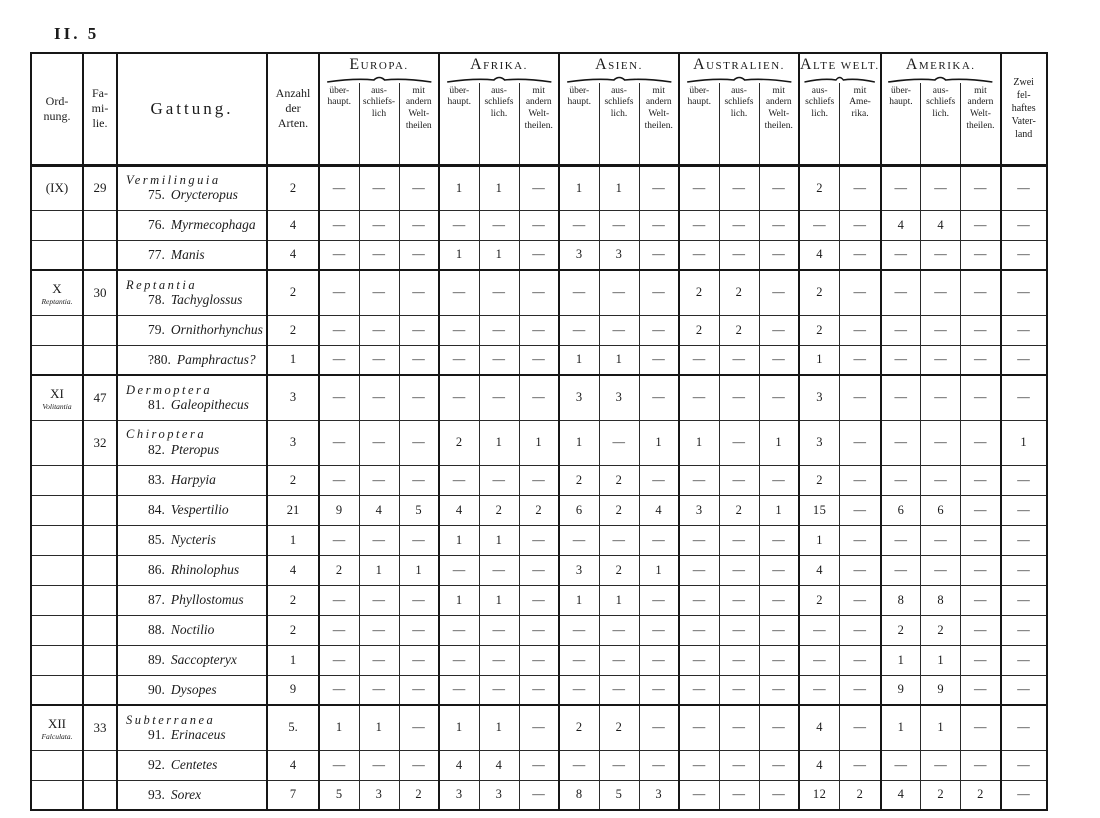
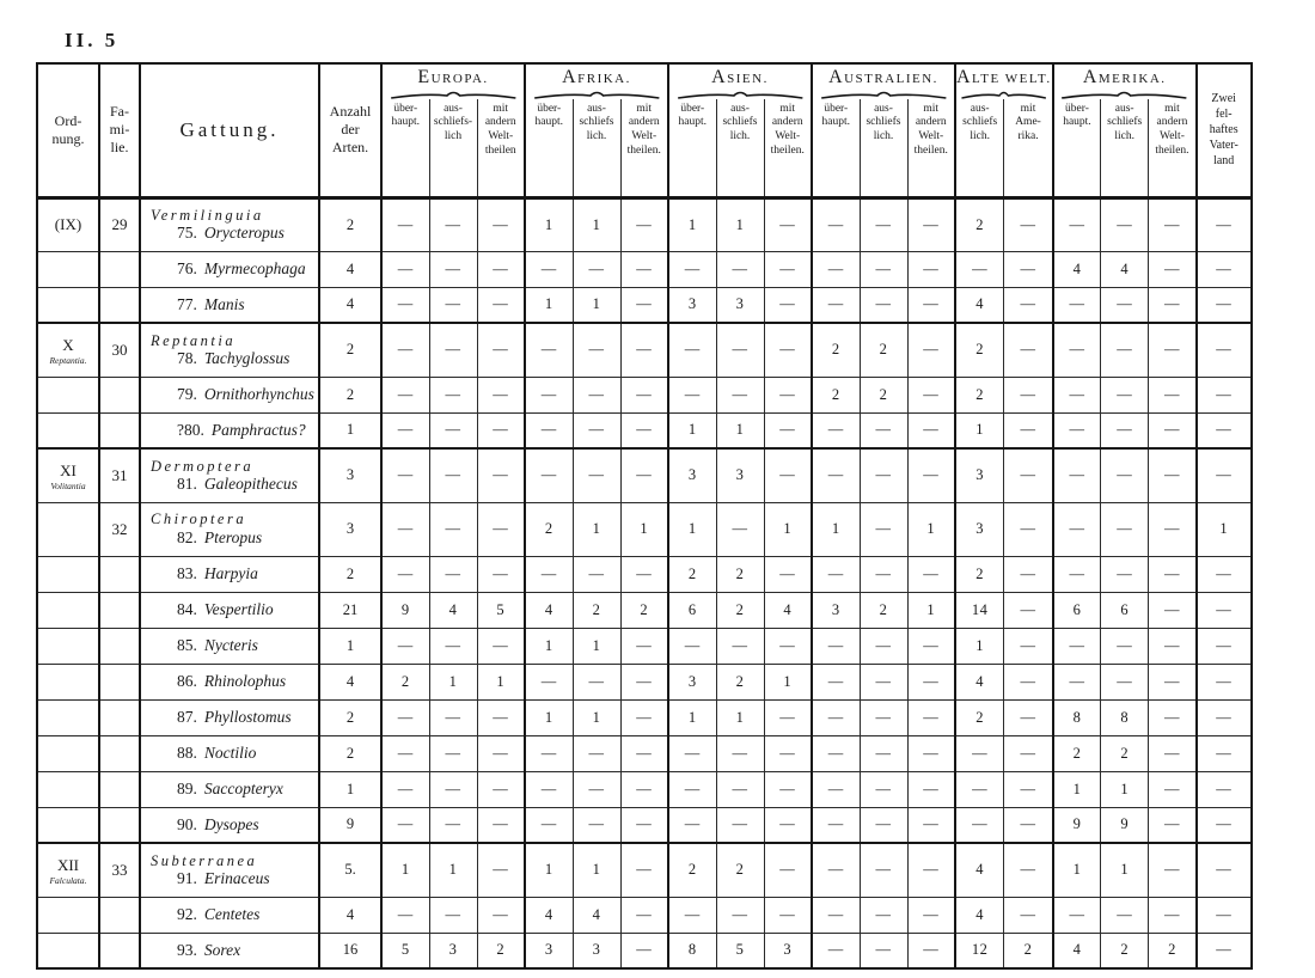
  II. 5
  Ord- nung.	Fa- mi- lie.	Gattung.	Anzahl der Arten.	EUROPA.	AFRIKA.	ASIEN.	AUSTRALIEN.	ALTE WELT.	AMERIKA.	Zwei fel- haftes Vater- land
  über- haupt.	aus- schliefs- lich	mit andern Welt- theilen	über- haupt.	aus- schliefs lich.	mit andern Welt- theilen.	über- haupt.	aus- schliefs lich.	mit andern Welt- theilen.	über- haupt.	aus- schliefs lich.	mit andern Welt- theilen.	aus- schliefs lich.	mit Ame- rika.	über- haupt.	aus- schliefs lich.	mit andern Welt- theilen.
  (IX)	29	Vermilinguia75. Orycteropus	2	—	—	—	1	1	—	1	1	—	—	—	—	2	—	—	—	—	—
  		76. Myrmecophaga	4	—	—	—	—	—	—	—	—	—	—	—	—	—	—	4	4	—	—
  		77. Manis	4	—	—	—	1	1	—	3	3	—	—	—	—	4	—	—	—	—	—
  XReptantia.	30	Reptantia78. Tachyglossus	2	—	—	—	—	—	—	—	—	—	2	2	—	2	—	—	—	—	—
  		79. Ornithorhynchus	2	—	—	—	—	—	—	—	—	—	2	2	—	2	—	—	—	—	—
  		?80. Pamphractus?	1	—	—	—	—	—	—	1	1	—	—	—	—	1	—	—	—	—	—
- XIVolitantia	47	Dermoptera81. Galeopithecus	3	—	—	—	—	—	—	3	3	—	—	—	—	3	—	—	—	—	—
+ XIVolitantia	31	Dermoptera81. Galeopithecus	3	—	—	—	—	—	—	3	3	—	—	—	—	3	—	—	—	—	—
  	32	Chiroptera82. Pteropus	3	—	—	—	2	1	1	1	—	1	1	—	1	3	—	—	—	—	1
  		83. Harpyia	2	—	—	—	—	—	—	2	2	—	—	—	—	2	—	—	—	—	—
- 		84. Vespertilio	21	9	4	5	4	2	2	6	2	4	3	2	1	15	—	6	6	—	—
+ 		84. Vespertilio	21	9	4	5	4	2	2	6	2	4	3	2	1	14	—	6	6	—	—
  		85. Nycteris	1	—	—	—	1	1	—	—	—	—	—	—	—	1	—	—	—	—	—
  		86. Rhinolophus	4	2	1	1	—	—	—	3	2	1	—	—	—	4	—	—	—	—	—
  		87. Phyllostomus	2	—	—	—	1	1	—	1	1	—	—	—	—	2	—	8	8	—	—
  		88. Noctilio	2	—	—	—	—	—	—	—	—	—	—	—	—	—	—	2	2	—	—
  		89. Saccopteryx	1	—	—	—	—	—	—	—	—	—	—	—	—	—	—	1	1	—	—
  		90. Dysopes	9	—	—	—	—	—	—	—	—	—	—	—	—	—	—	9	9	—	—
  XIIFalculata.	33	Subterranea91. Erinaceus	5.	1	1	—	1	1	—	2	2	—	—	—	—	4	—	1	1	—	—
  		92. Centetes	4	—	—	—	4	4	—	—	—	—	—	—	—	4	—	—	—	—	—
- 		93. Sorex	7	5	3	2	3	3	—	8	5	3	—	—	—	12	2	4	2	2	—
+ 		93. Sorex	16	5	3	2	3	3	—	8	5	3	—	—	—	12	2	4	2	2	—
